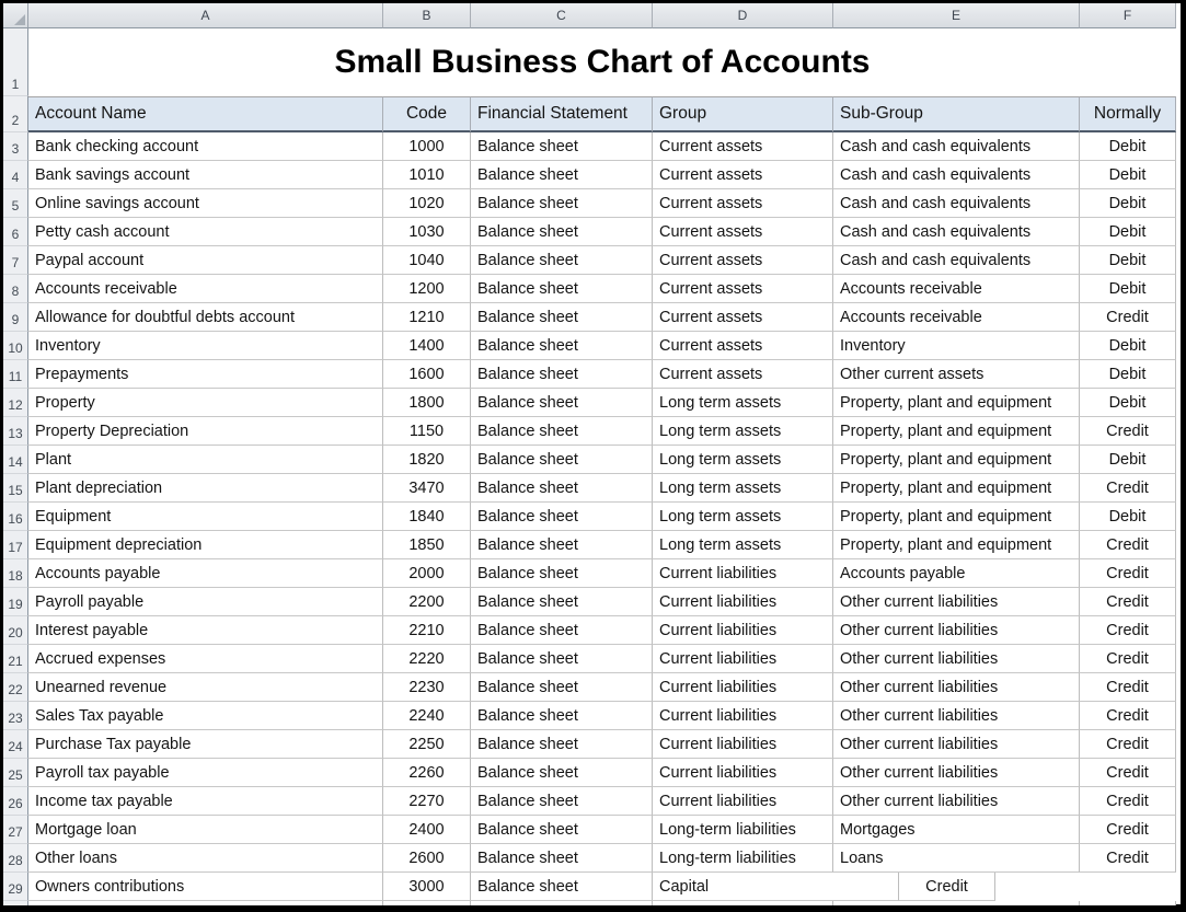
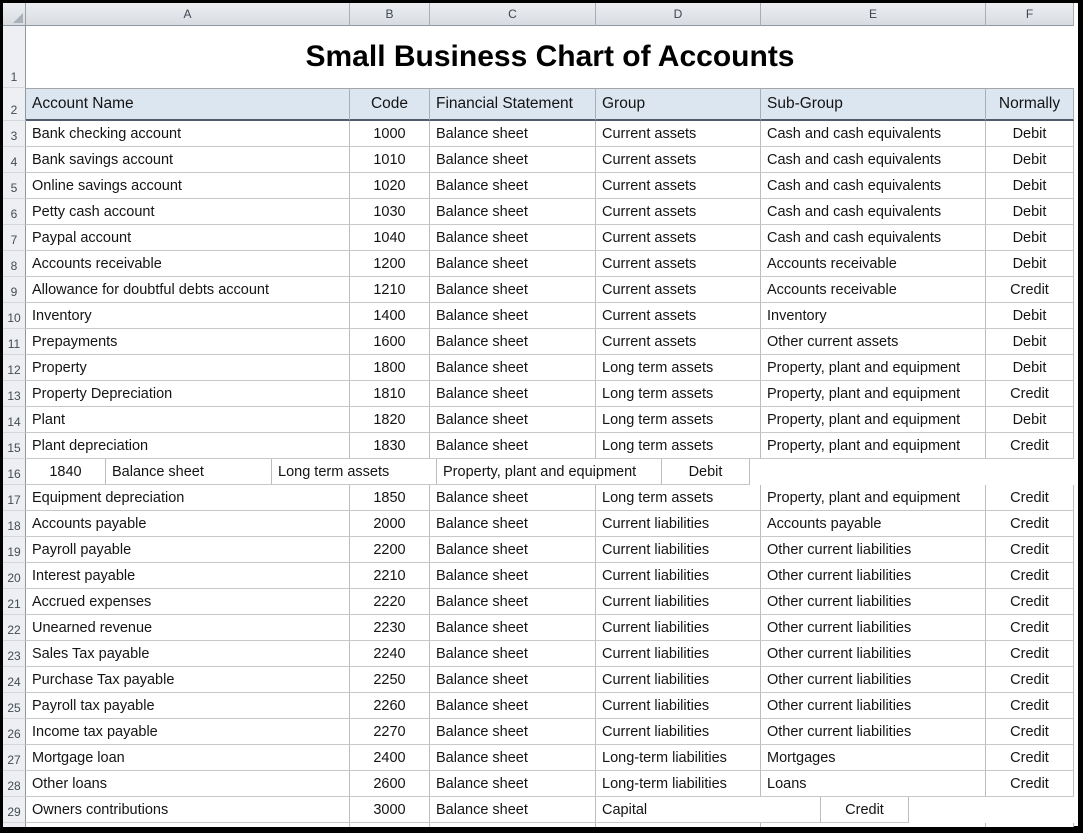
  A
  B
  C
  D
  E
  F
  1
  Small Business Chart of Accounts
  2
  Account Name
  Code
  Financial Statement
  Group
  Sub-Group
  Normally
  3
  Bank checking account
  1000
  Balance sheet
  Current assets
  Cash and cash equivalents
  Debit
  4
  Bank savings account
  1010
  Balance sheet
  Current assets
  Cash and cash equivalents
  Debit
  5
  Online savings account
  1020
  Balance sheet
  Current assets
  Cash and cash equivalents
  Debit
  6
  Petty cash account
  1030
  Balance sheet
  Current assets
  Cash and cash equivalents
  Debit
  7
  Paypal account
  1040
  Balance sheet
  Current assets
  Cash and cash equivalents
  Debit
  8
  Accounts receivable
  1200
  Balance sheet
  Current assets
  Accounts receivable
  Debit
  9
  Allowance for doubtful debts account
  1210
  Balance sheet
  Current assets
  Accounts receivable
  Credit
  10
  Inventory
  1400
  Balance sheet
  Current assets
  Inventory
  Debit
  11
  Prepayments
  1600
  Balance sheet
  Current assets
  Other current assets
  Debit
  12
  Property
  1800
  Balance sheet
  Long term assets
  Property, plant and equipment
  Debit
  13
  Property Depreciation
- 1150
+ 1810
  Balance sheet
  Long term assets
  Property, plant and equipment
  Credit
  14
  Plant
  1820
  Balance sheet
  Long term assets
  Property, plant and equipment
  Debit
  15
  Plant depreciation
- 3470
+ 1830
  Balance sheet
  Long term assets
  Property, plant and equipment
  Credit
  16
- Equipment
  1840
  Balance sheet
  Long term assets
  Property, plant and equipment
  Debit
  17
  Equipment depreciation
  1850
  Balance sheet
  Long term assets
  Property, plant and equipment
  Credit
  18
  Accounts payable
  2000
  Balance sheet
  Current liabilities
  Accounts payable
  Credit
  19
  Payroll payable
  2200
  Balance sheet
  Current liabilities
  Other current liabilities
  Credit
  20
  Interest payable
  2210
  Balance sheet
  Current liabilities
  Other current liabilities
  Credit
  21
  Accrued expenses
  2220
  Balance sheet
  Current liabilities
  Other current liabilities
  Credit
  22
  Unearned revenue
  2230
  Balance sheet
  Current liabilities
  Other current liabilities
  Credit
  23
  Sales Tax payable
  2240
  Balance sheet
  Current liabilities
  Other current liabilities
  Credit
  24
  Purchase Tax payable
  2250
  Balance sheet
  Current liabilities
  Other current liabilities
  Credit
  25
  Payroll tax payable
  2260
  Balance sheet
  Current liabilities
  Other current liabilities
  Credit
  26
  Income tax payable
  2270
  Balance sheet
  Current liabilities
  Other current liabilities
  Credit
  27
  Mortgage loan
  2400
  Balance sheet
  Long-term liabilities
  Mortgages
  Credit
  28
  Other loans
  2600
  Balance sheet
  Long-term liabilities
  Loans
  Credit
  29
  Owners contributions
  3000
  Balance sheet
  Capital
  Credit
